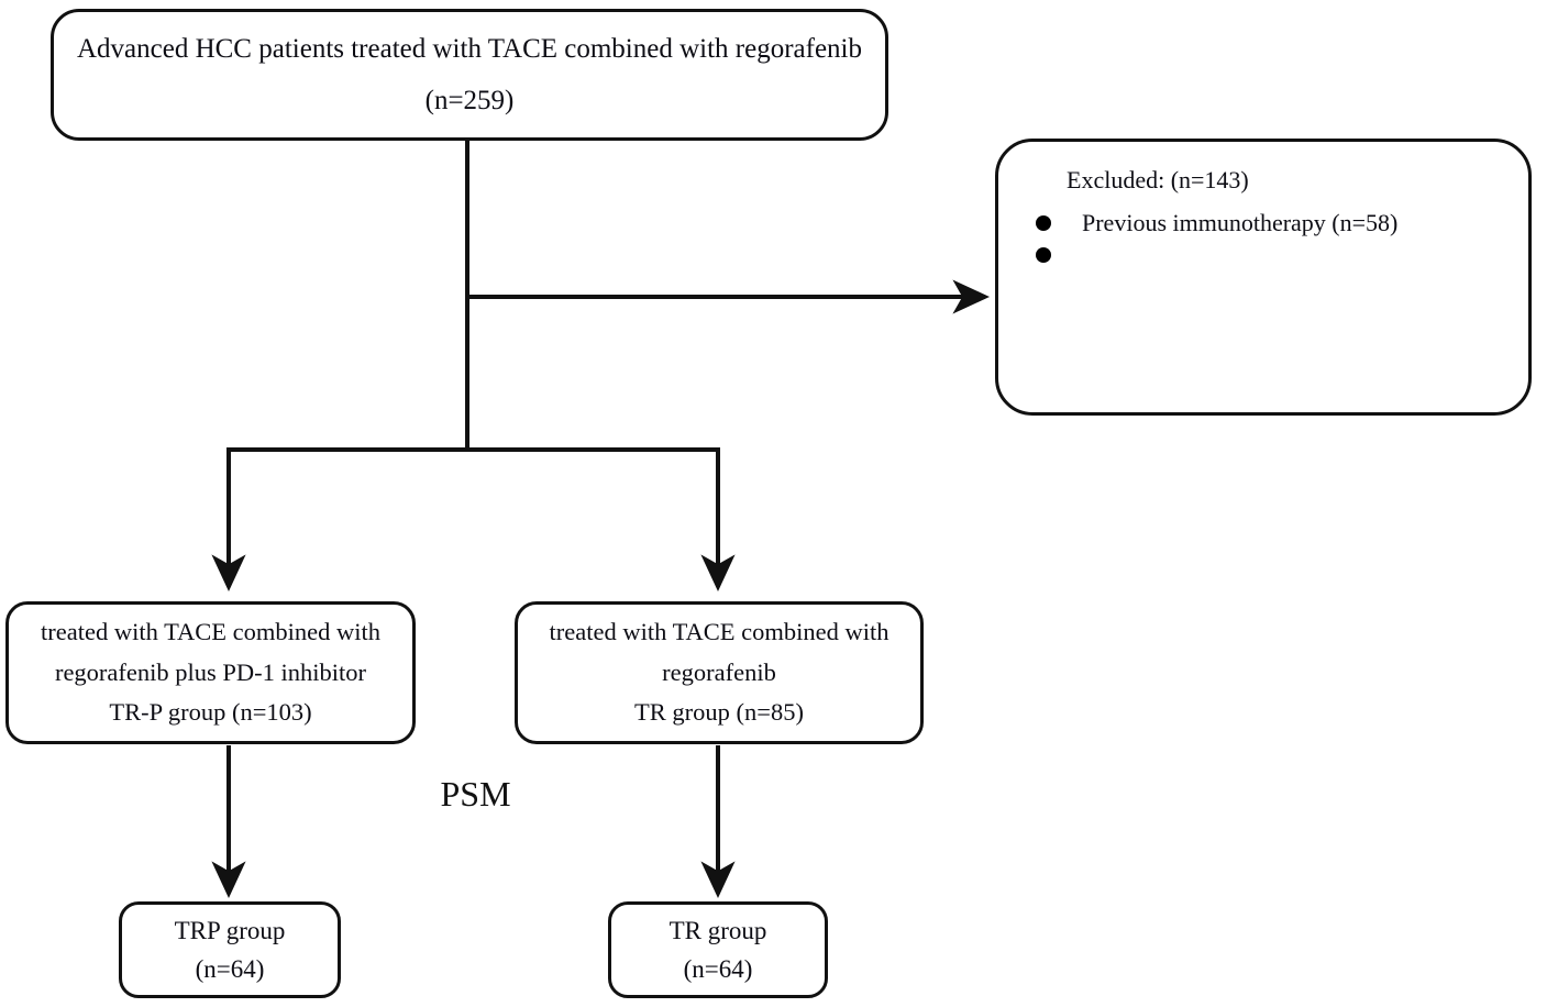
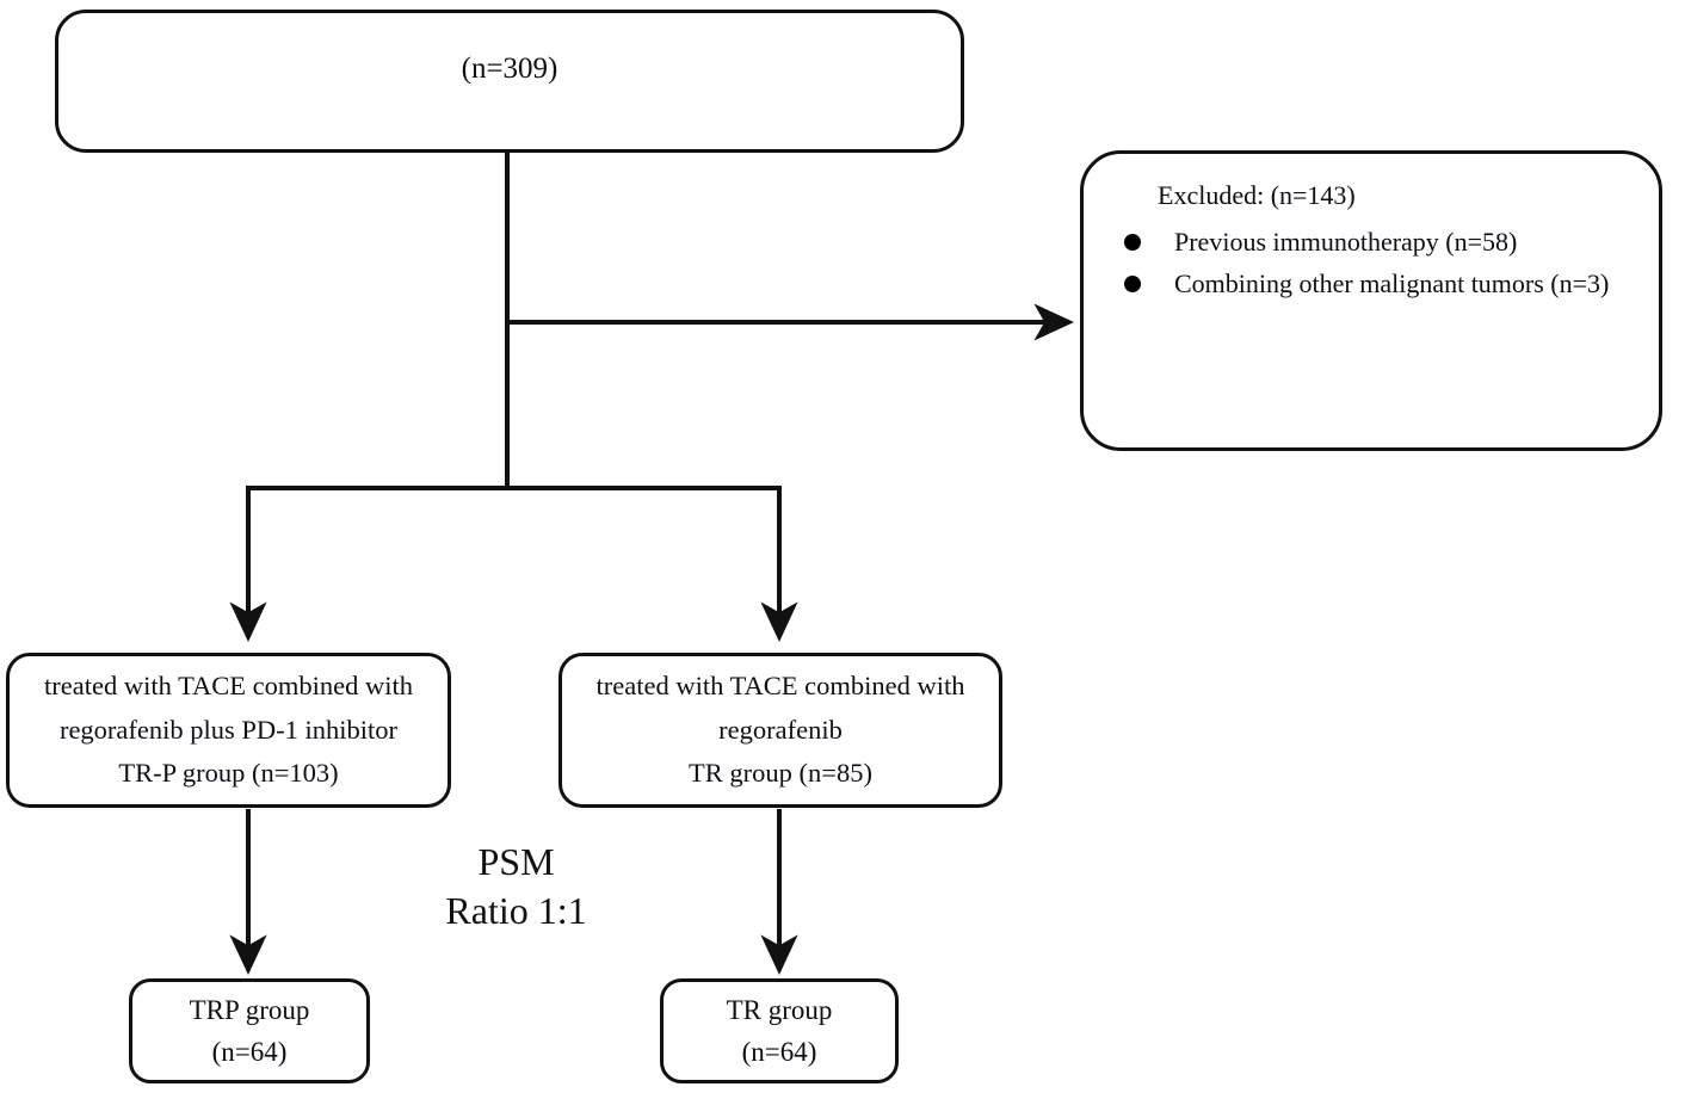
- Advanced HCC patients treated with TACE combined with regorafenib
- (n=259)
+ (n=309)
  Excluded: (n=143)
  Previous immunotherapy (n=58)
+ Combining other malignant tumors (n=3)
  treated with TACE combined with
  regorafenib plus PD-1 inhibitor
  TR-P group (n=103)
  treated with TACE combined with
  regorafenib
  TR group (n=85)
  PSM
+ Ratio 1:1
  TRP group
  (n=64)
  TR group
  (n=64)
